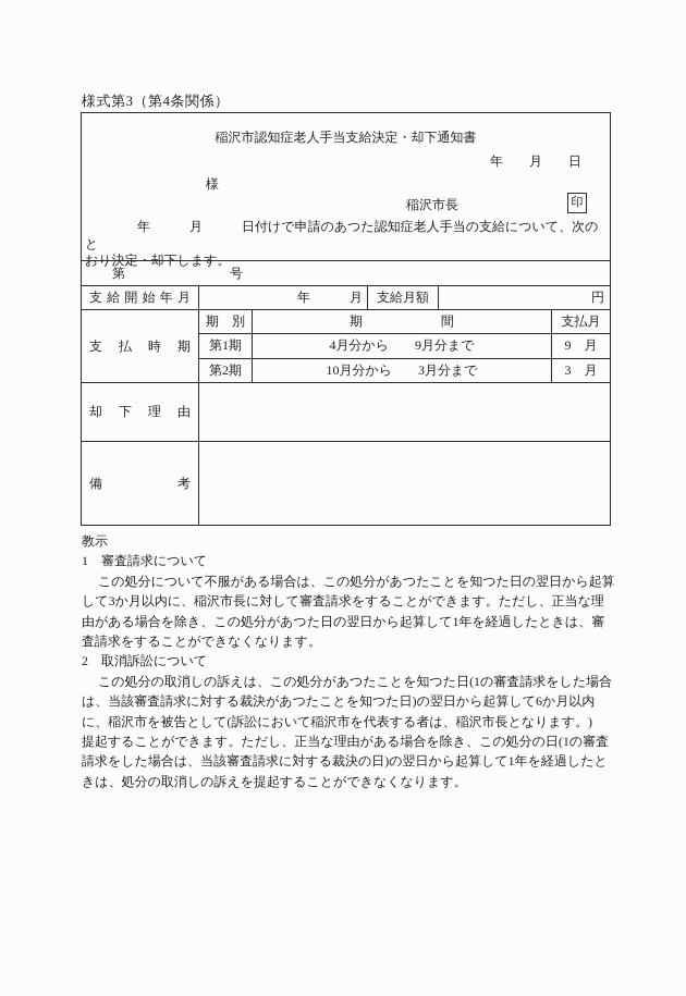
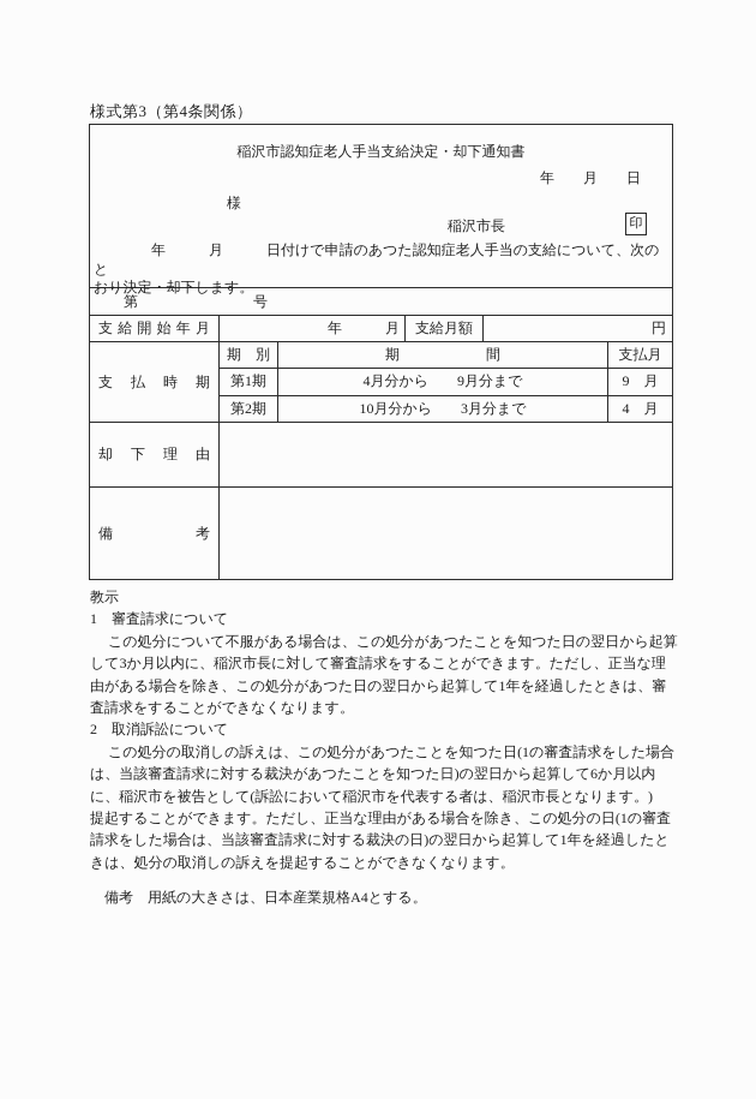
  様式第3（第4条関係）
  稲沢市認知症老人手当支給決定・却下通知書
  年 月 日
  様
  稲沢市長
  印
  年 月 日付けで申請のあつた認知症老人手当の支給について、次のと
  おり決定・却下します。
  第 号
  支給開始年月
  年 月
  支給月額
  円
  支払時期
  期 別
  期 間
  支払月
  第1期
  4月分から 9月分まで
  9 月
  第2期
  10月分から 3月分まで
- 3 月
+ 4 月
  却下理由
  備考
  教示
  1 審査請求について
  この処分について不服がある場合は、この処分があつたことを知つた日の翌日から起算
  して3か月以内に、稲沢市長に対して審査請求をすることができます。ただし、正当な理
  由がある場合を除き、この処分があつた日の翌日から起算して1年を経過したときは、審
  査請求をすることができなくなります。
  2 取消訴訟について
  この処分の取消しの訴えは、この処分があつたことを知つた日(1の審査請求をした場合
  は、当該審査請求に対する裁決があつたことを知つた日)の翌日から起算して6か月以内
  に、稲沢市を被告として(訴訟において稲沢市を代表する者は、稲沢市長となります。)
  提起することができます。ただし、正当な理由がある場合を除き、この処分の日(1の審査
  請求をした場合は、当該審査請求に対する裁決の日)の翌日から起算して1年を経過したと
  きは、処分の取消しの訴えを提起することができなくなります。
+ 備考 用紙の大きさは、日本産業規格A4とする。
